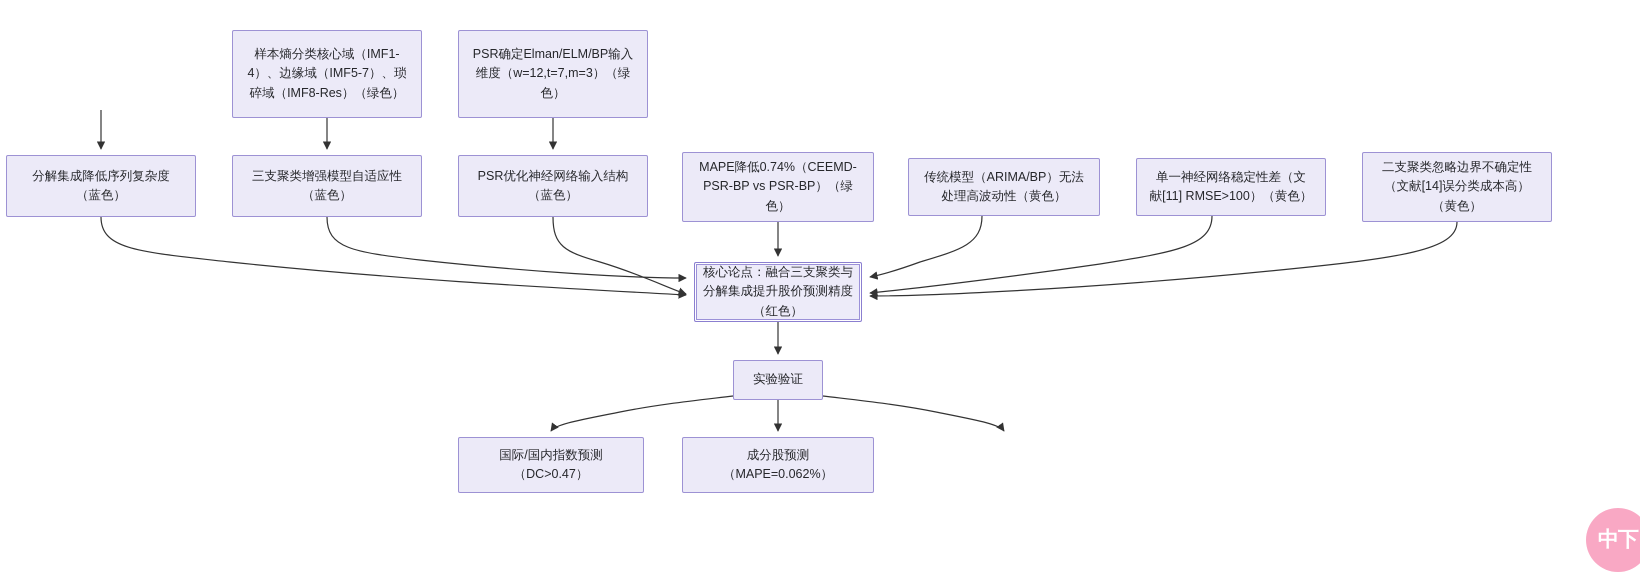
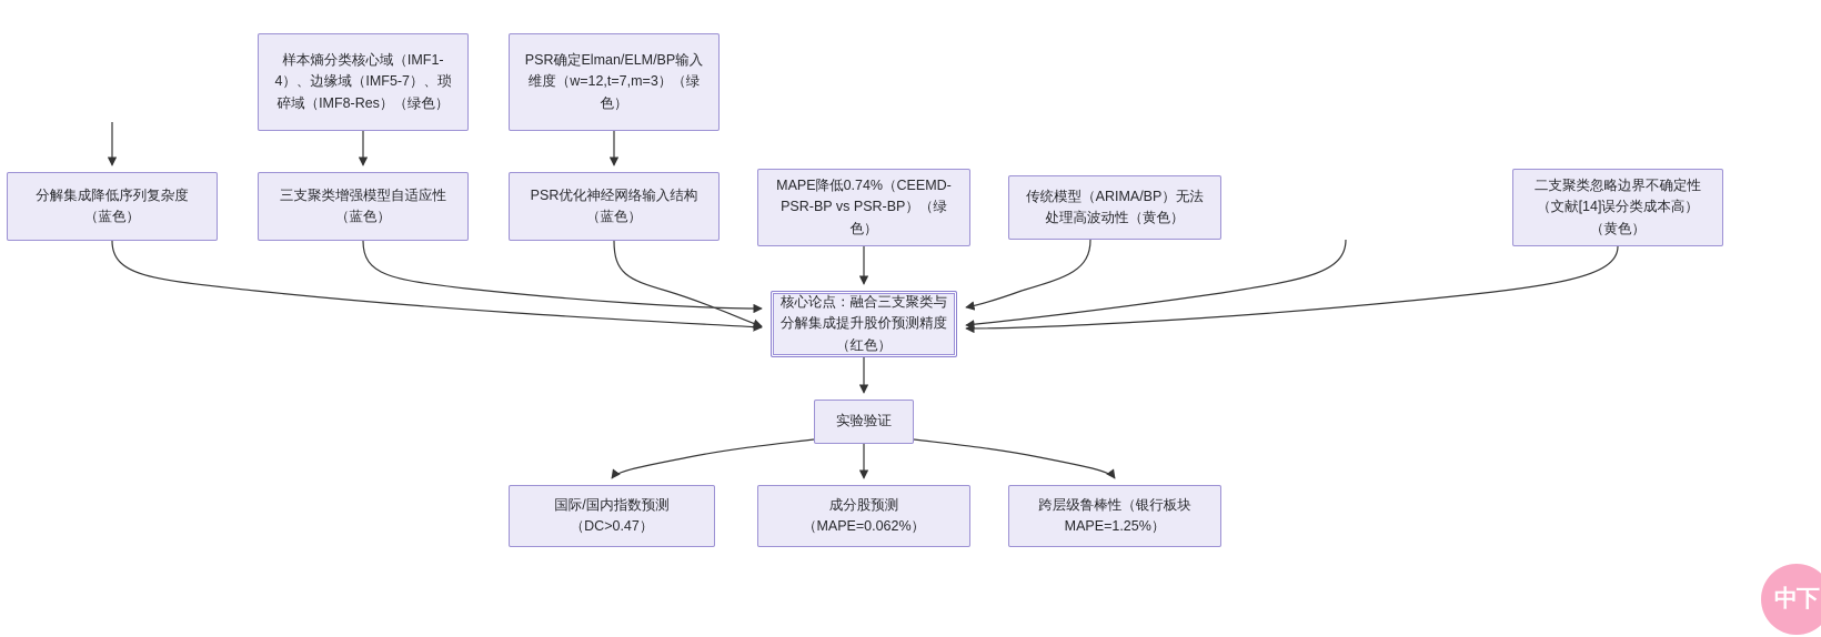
  样本熵分类核心域（IMF1-
  4）、边缘域（IMF5-7）、琐
  碎域（IMF8-Res）（绿色）
  PSR确定Elman/ELM/BP输入
  维度（w=12,t=7,m=3）（绿
  色）
  分解集成降低序列复杂度
  （蓝色）
  三支聚类增强模型自适应性
  （蓝色）
  PSR优化神经网络输入结构
  （蓝色）
  MAPE降低0.74%（CEEMD-
  PSR-BP vs PSR-BP）（绿
  色）
  传统模型（ARIMA/BP）无法
  处理高波动性（黄色）
- 单一神经网络稳定性差（文
- 献[11] RMSE>100）（黄色）
  二支聚类忽略边界不确定性
  （文献[14]误分类成本高）
  （黄色）
  核心论点：融合三支聚类与
  分解集成提升股价预测精度
  （红色）
  实验验证
  国际/国内指数预测
  （DC>0.47）
  成分股预测
  （MAPE=0.062%）
+ 跨层级鲁棒性（银行板块
+ MAPE=1.25%）
  中下
